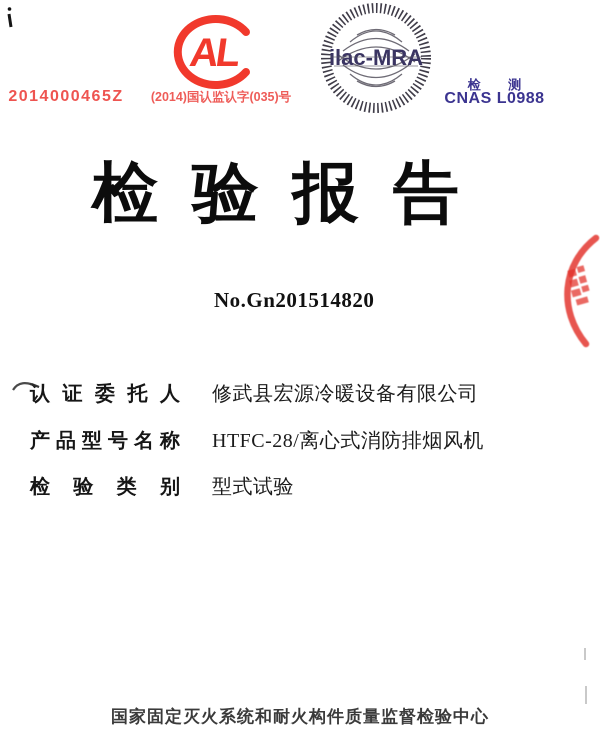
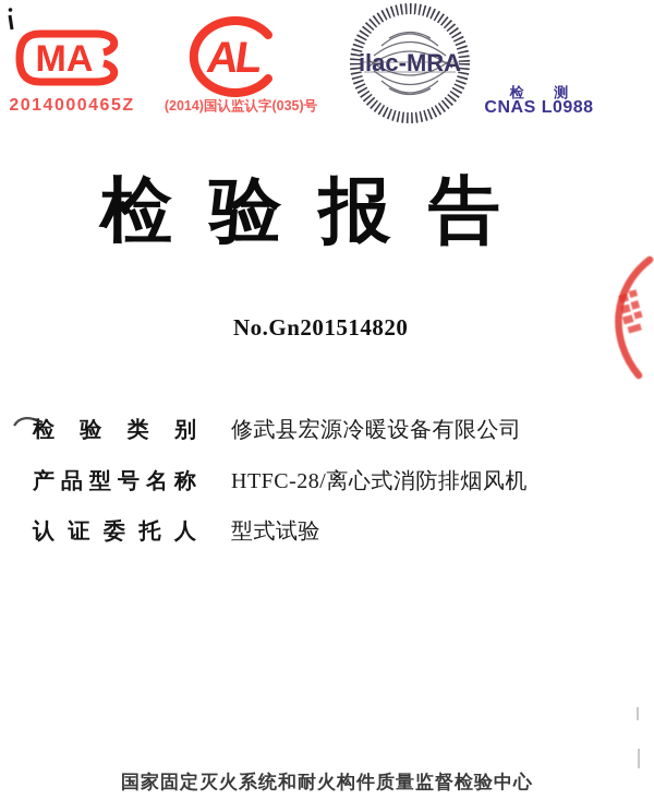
+ MA
  2014000465Z
  (2014)国认监认字(035)号
  ilac-MRA
  检 测
  CNAS L0988
  检 验 报 告
  No.Gn201514820
- 认证委托人 修武县宏源冷暖设备有限公司
+ 检验类别 修武县宏源冷暖设备有限公司
  产品型号名称 HTFC-28/离心式消防排烟风机
- 检验类别 型式试验
+ 认证委托人 型式试验
  国家固定灭火系统和耐火构件质量监督检验中心
